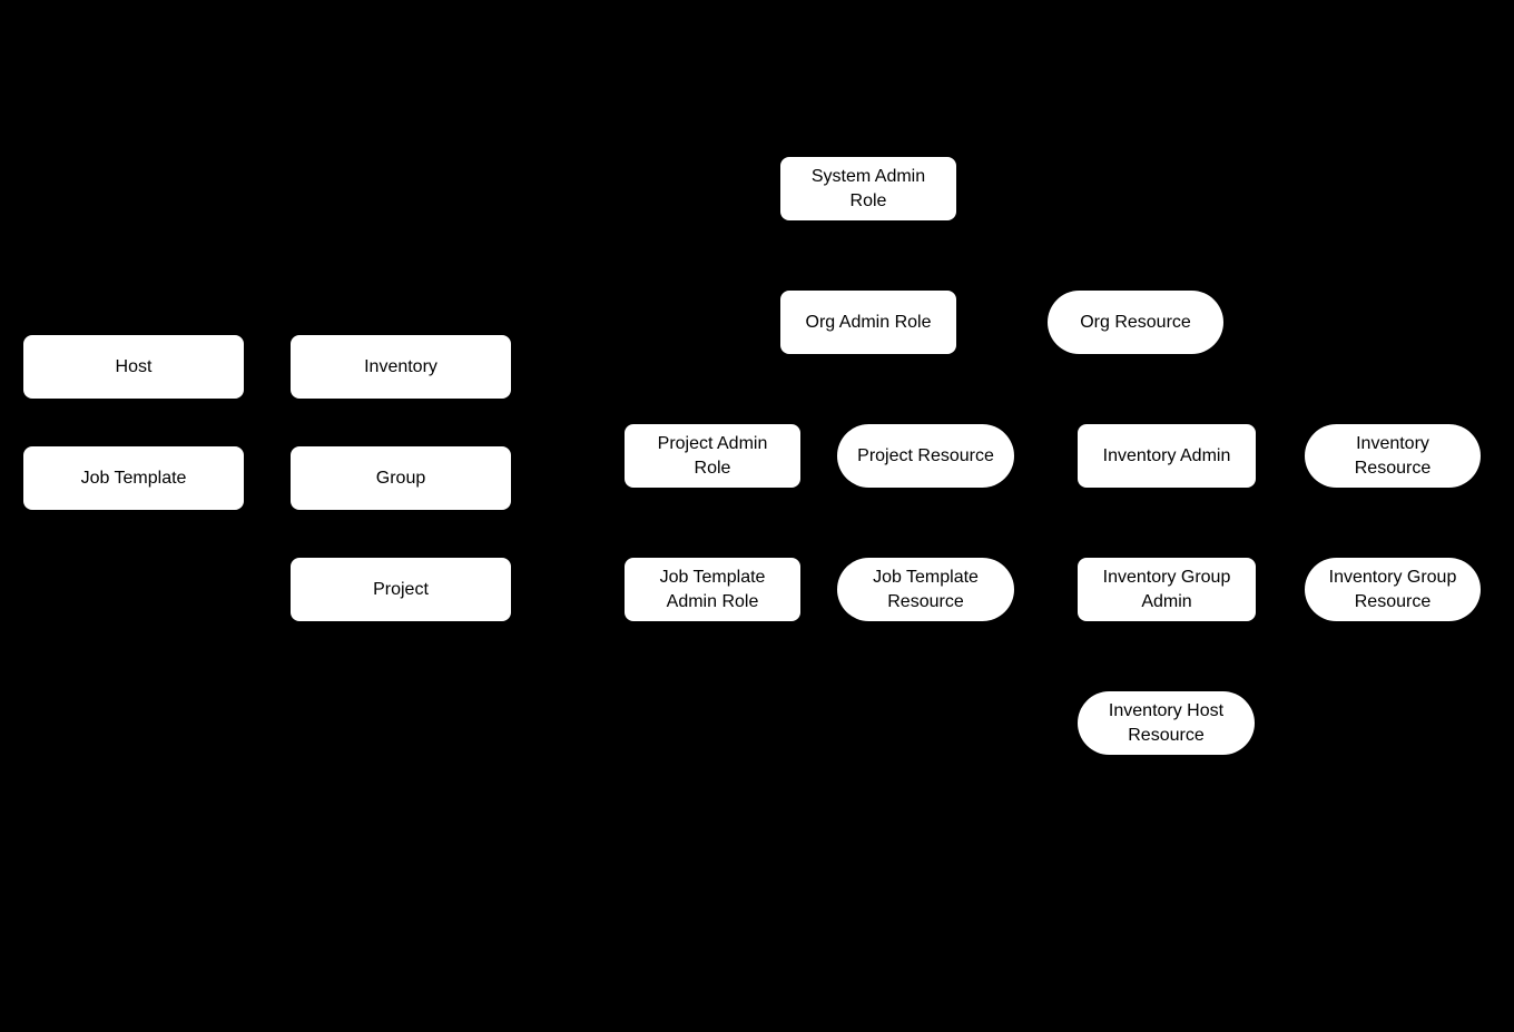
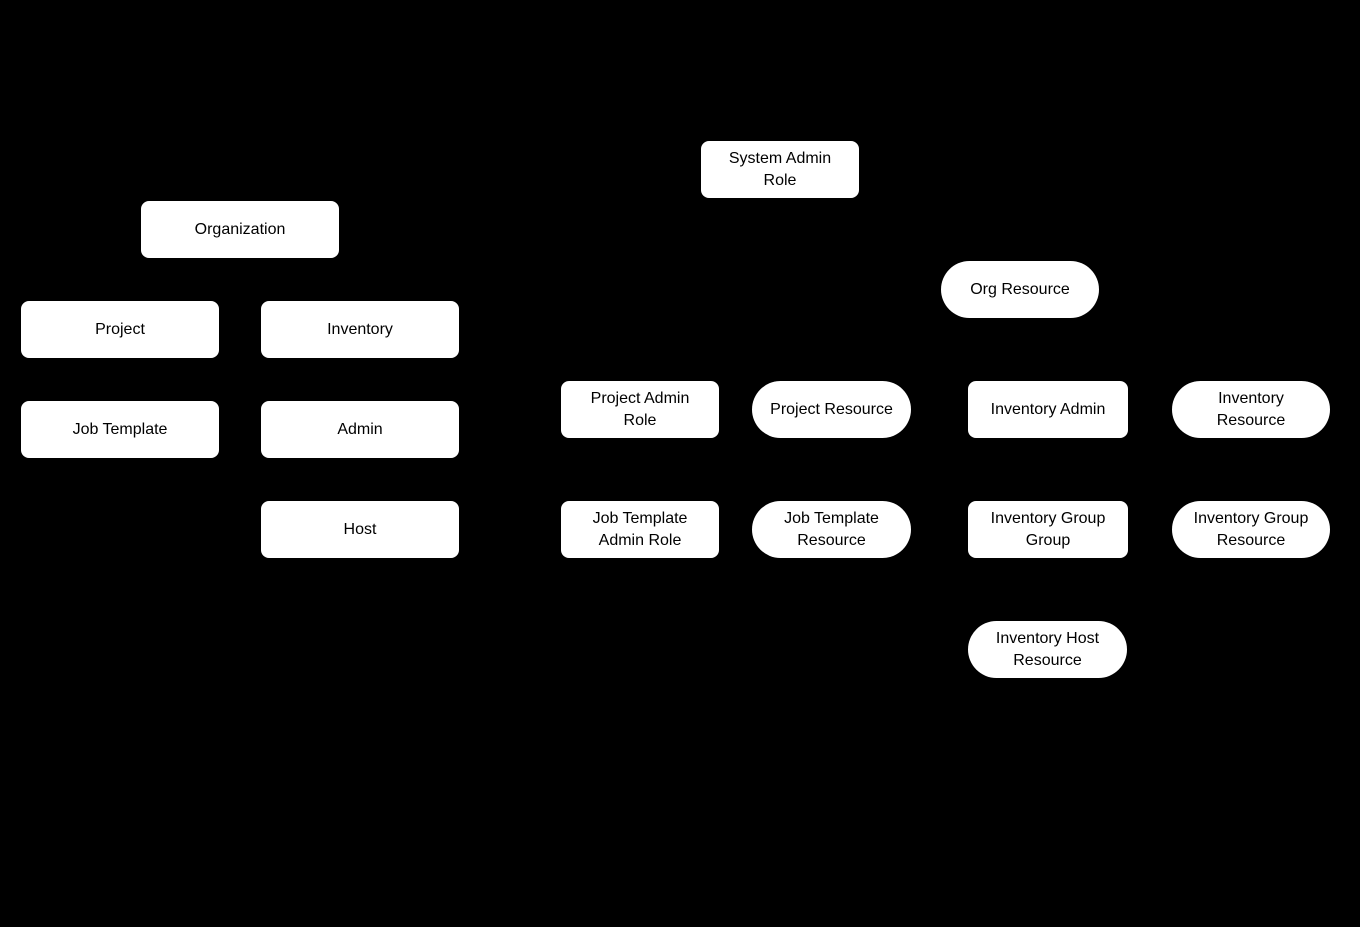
+ Organization
- Host
+ Project
  Inventory
  Job Template
- Group
+ Admin
- Project
+ Host
  System Admin
  Role
- Org Admin Role
  Org Resource
  Project Admin
  Role
  Project Resource
  Inventory Admin
  Inventory
  Resource
  Job Template
  Admin Role
  Job Template
  Resource
  Inventory Group
- Admin
+ Group
  Inventory Group
  Resource
  Inventory Host
  Resource
